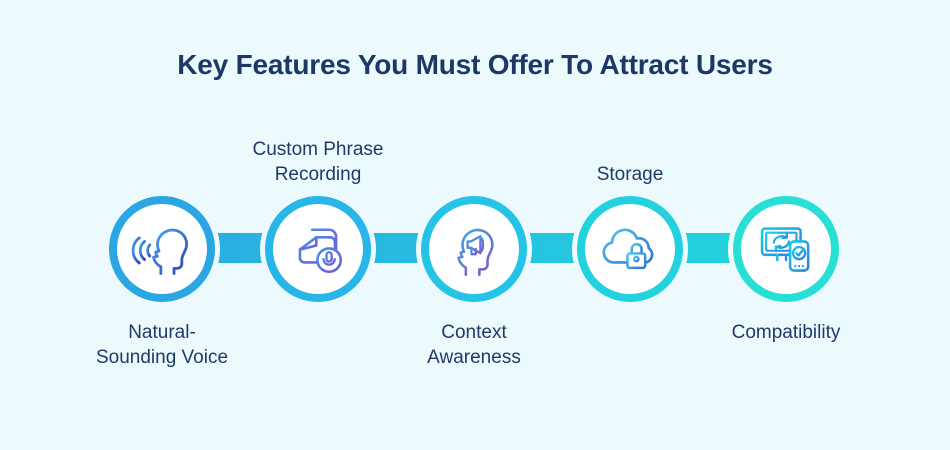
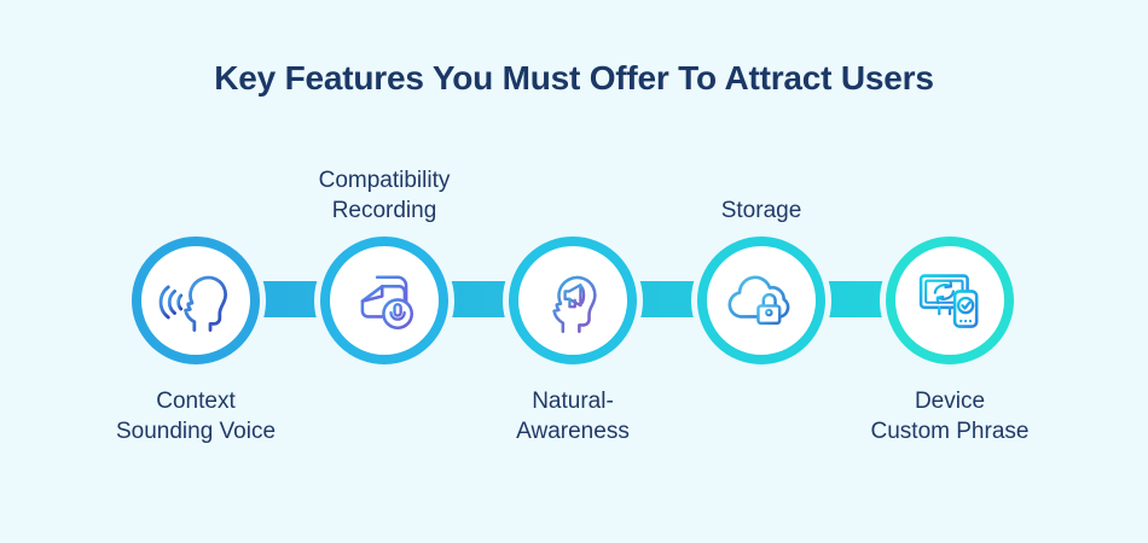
  Key Features You Must Offer To Attract Users
- Natural-
+ Context
  Sounding Voice
- Custom Phrase
+ Compatibility
  Recording
- Context
+ Natural-
  Awareness
  Storage
+ Device
- Compatibility
+ Custom Phrase
